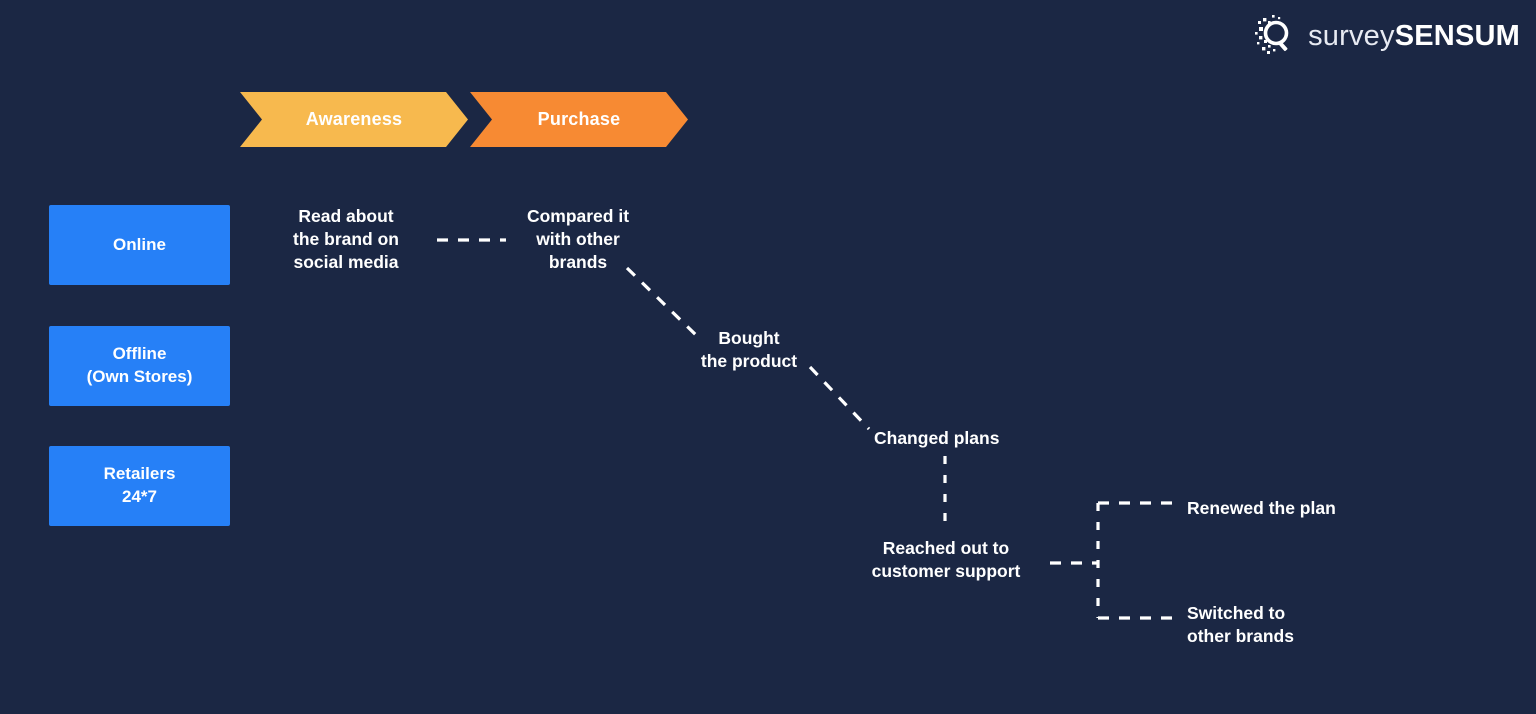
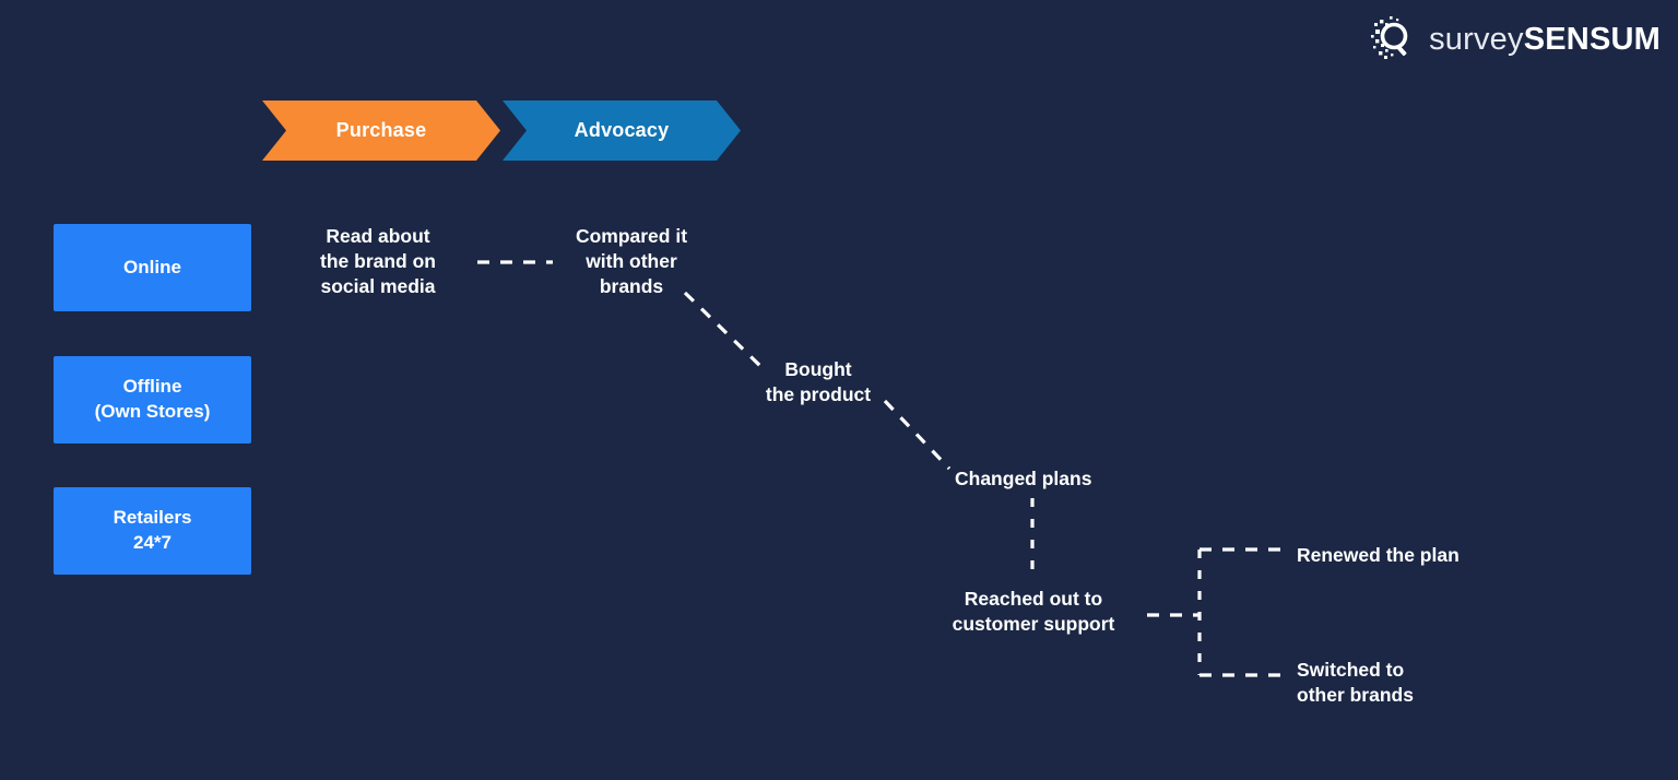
  surveySENSUM
- Awareness
  Purchase
+ Advocacy
  Online
  Offline
  (Own Stores)
  Retailers
  24*7
  Read about
  the brand on
  social media
  Compared it
  with other
  brands
  Bought
  the product
  Changed plans
  Reached out to
  customer support
  Renewed the plan
  Switched to
  other brands
